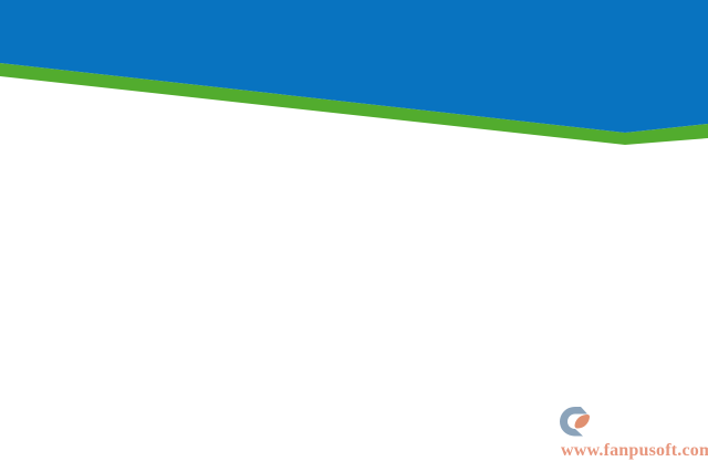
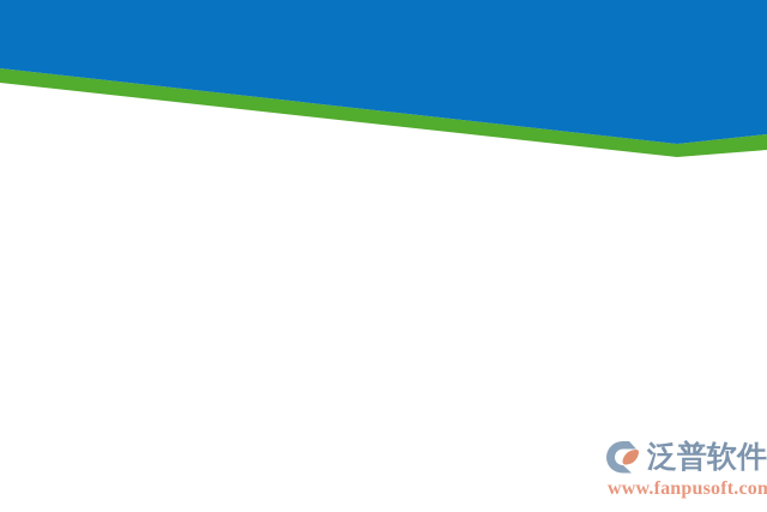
+ 泛普软件
  www.fanpusoft.com
